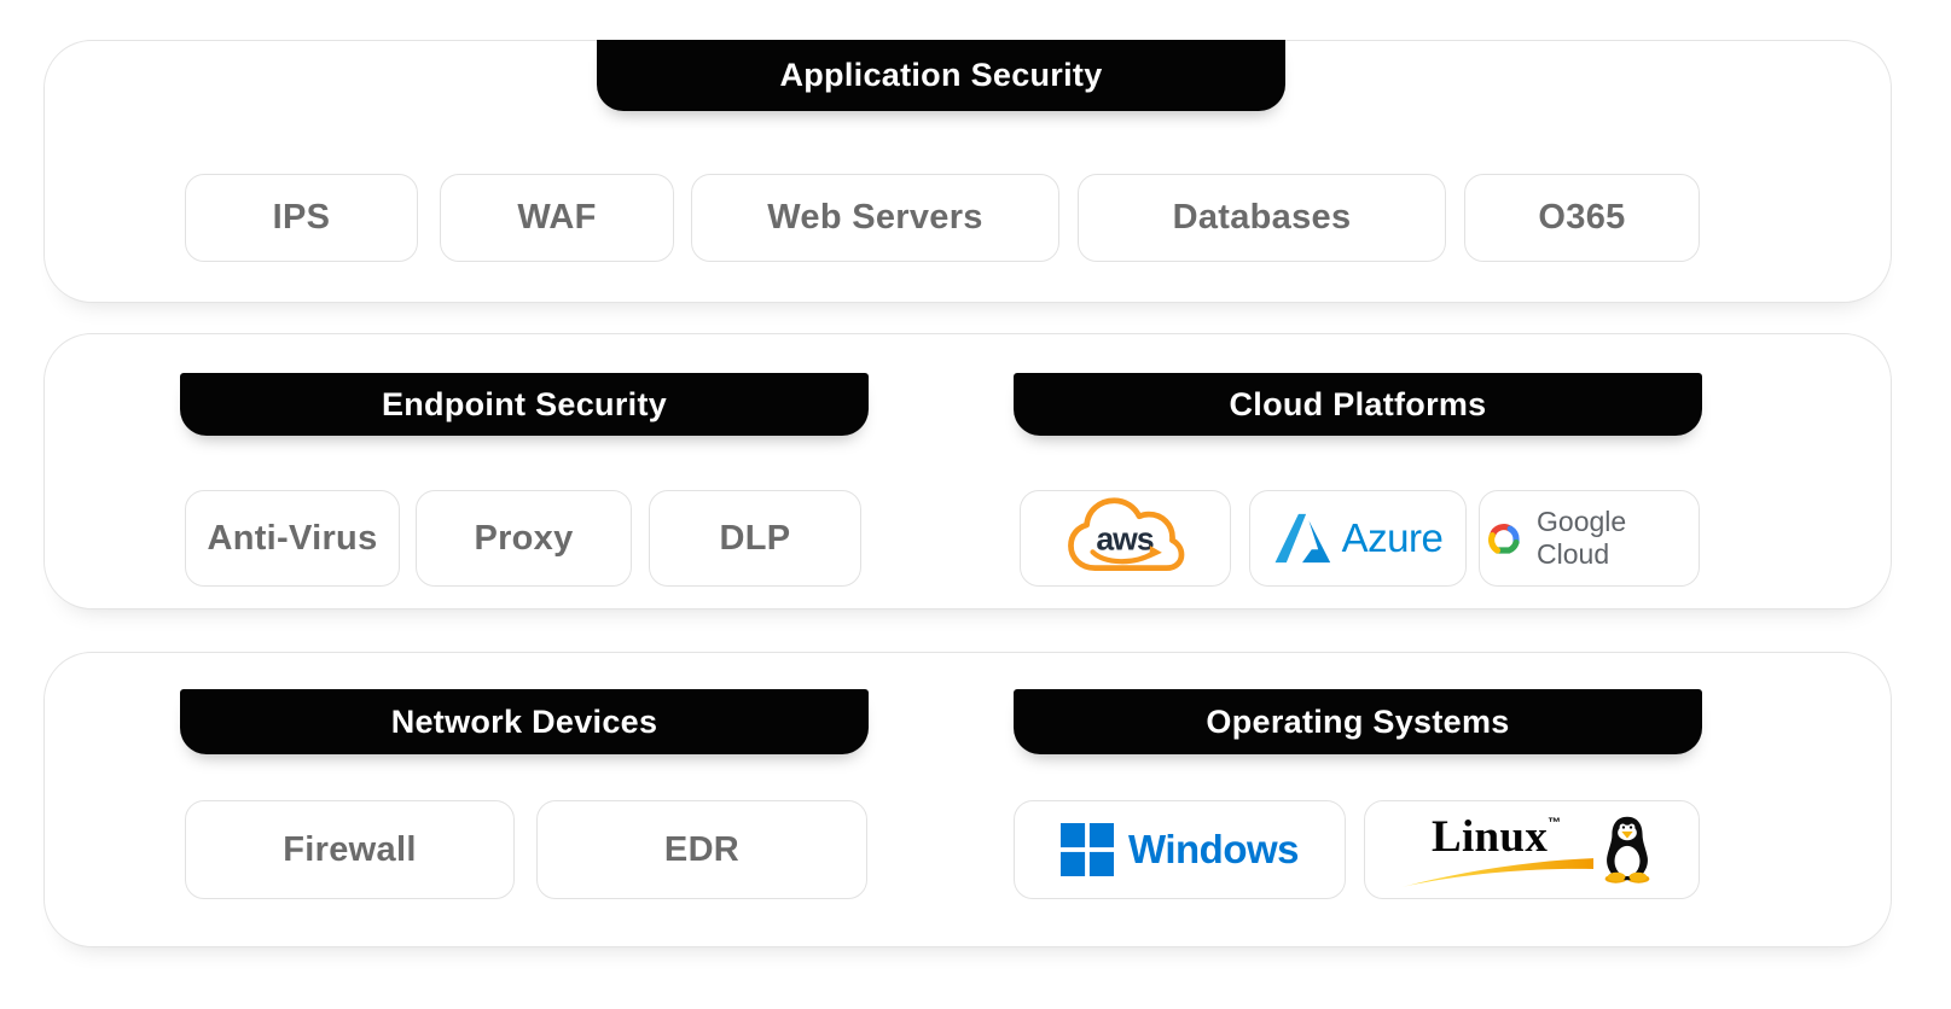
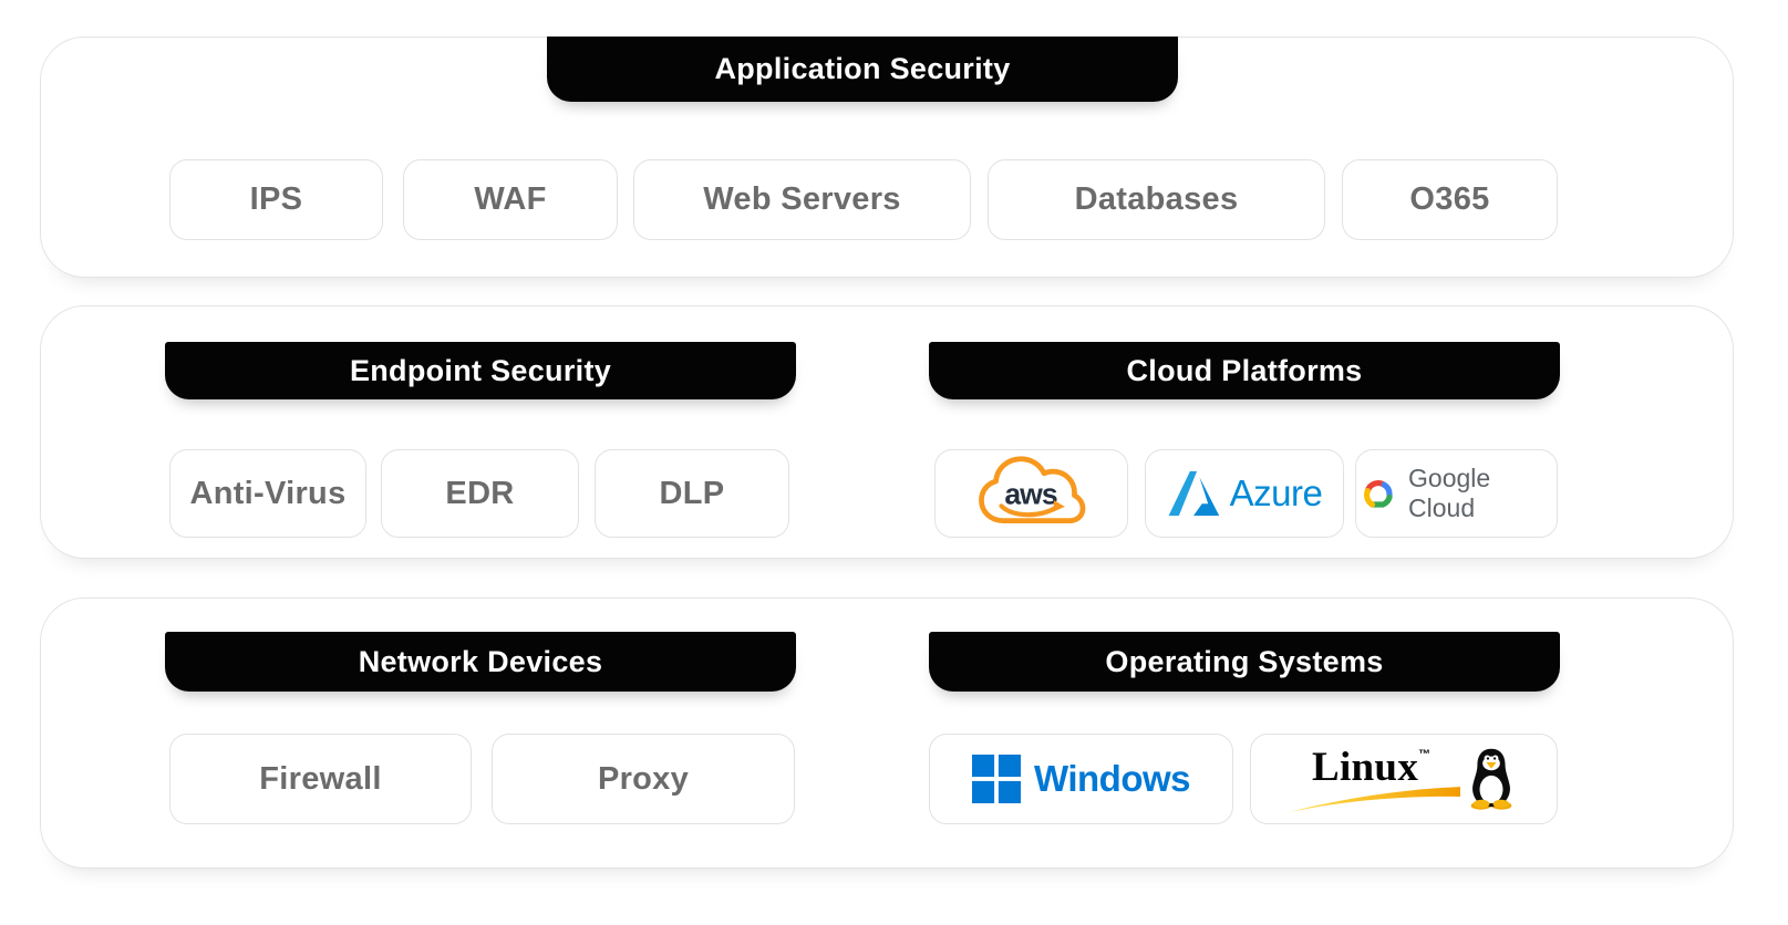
  Application Security
  IPS
  WAF
  Web Servers
  Databases
  O365
  Endpoint Security
  Cloud Platforms
  Anti-Virus
- Proxy
+ EDR
  DLP
  aws
  Azure
  Google Cloud
  Network Devices
  Operating Systems
  Firewall
- EDR
+ Proxy
  Windows
  Linux™
